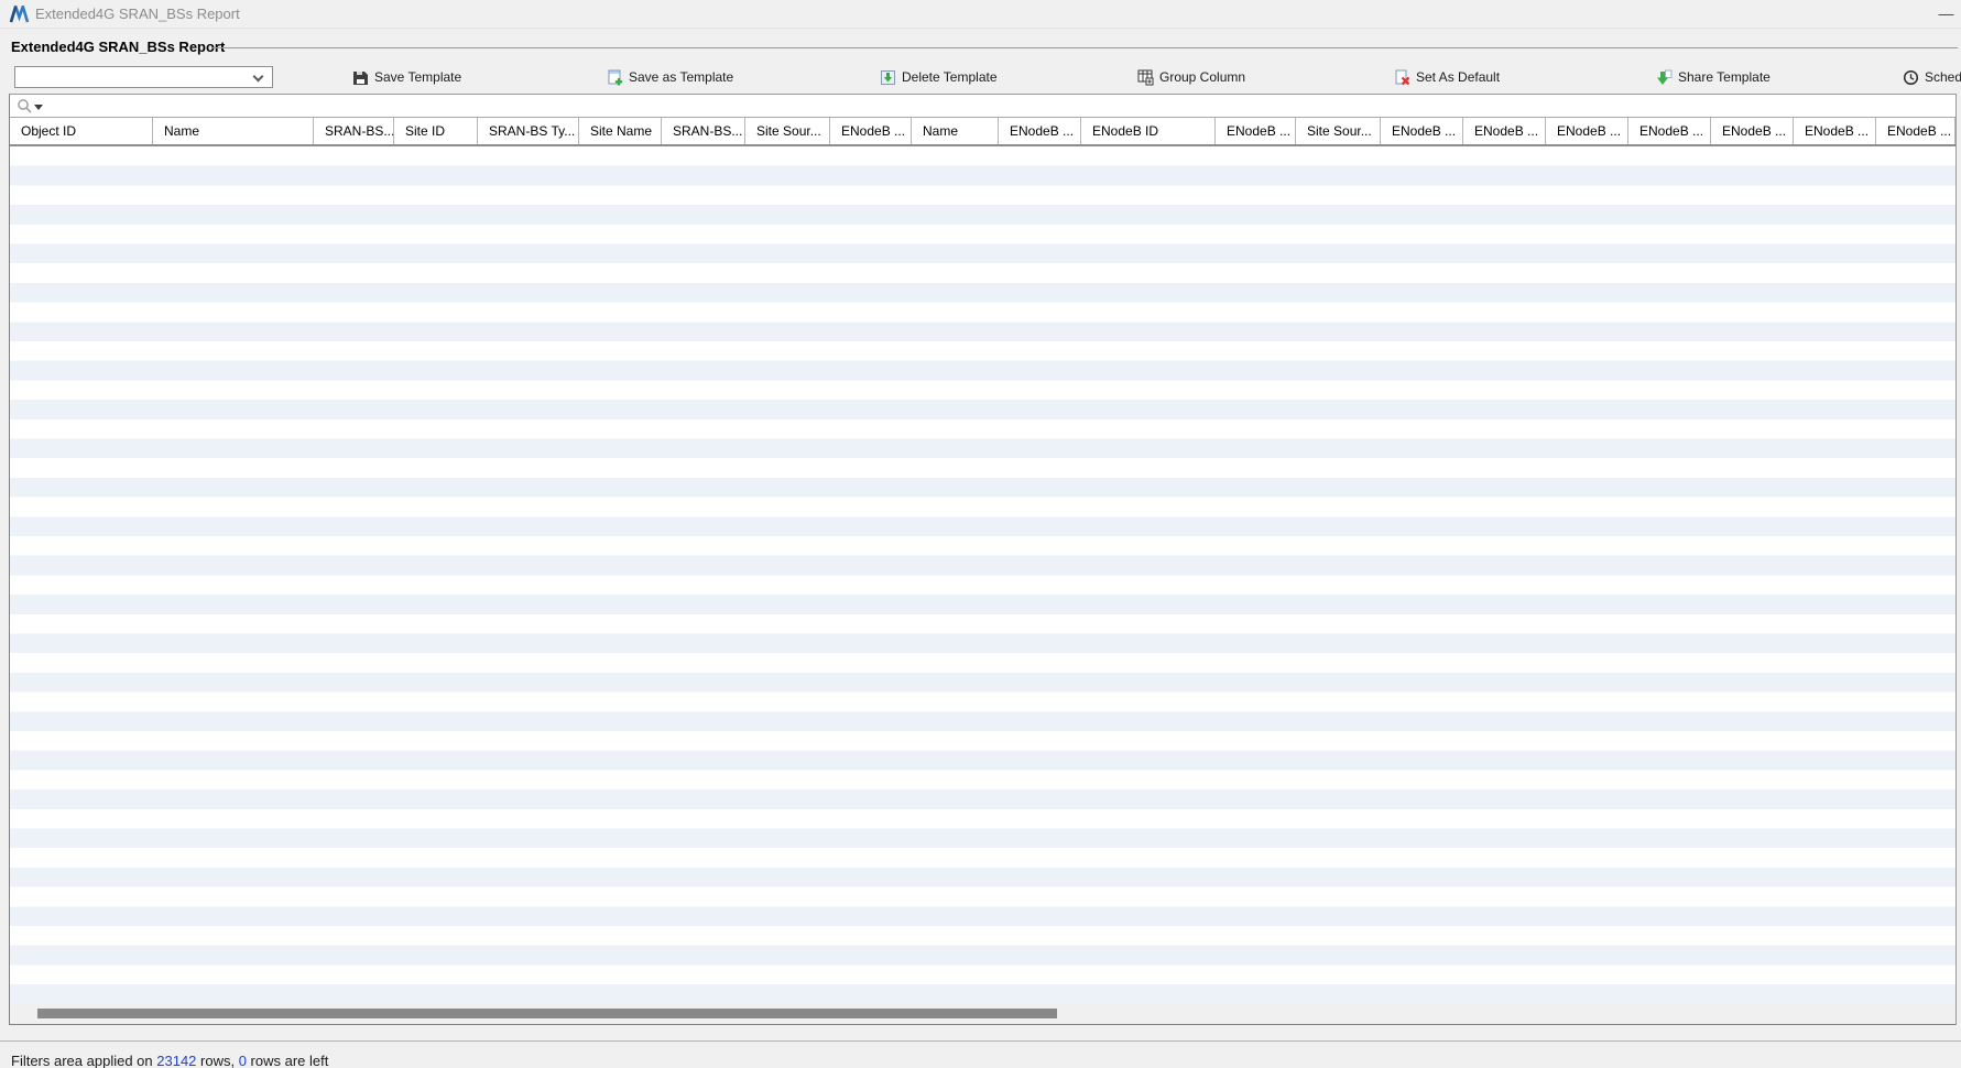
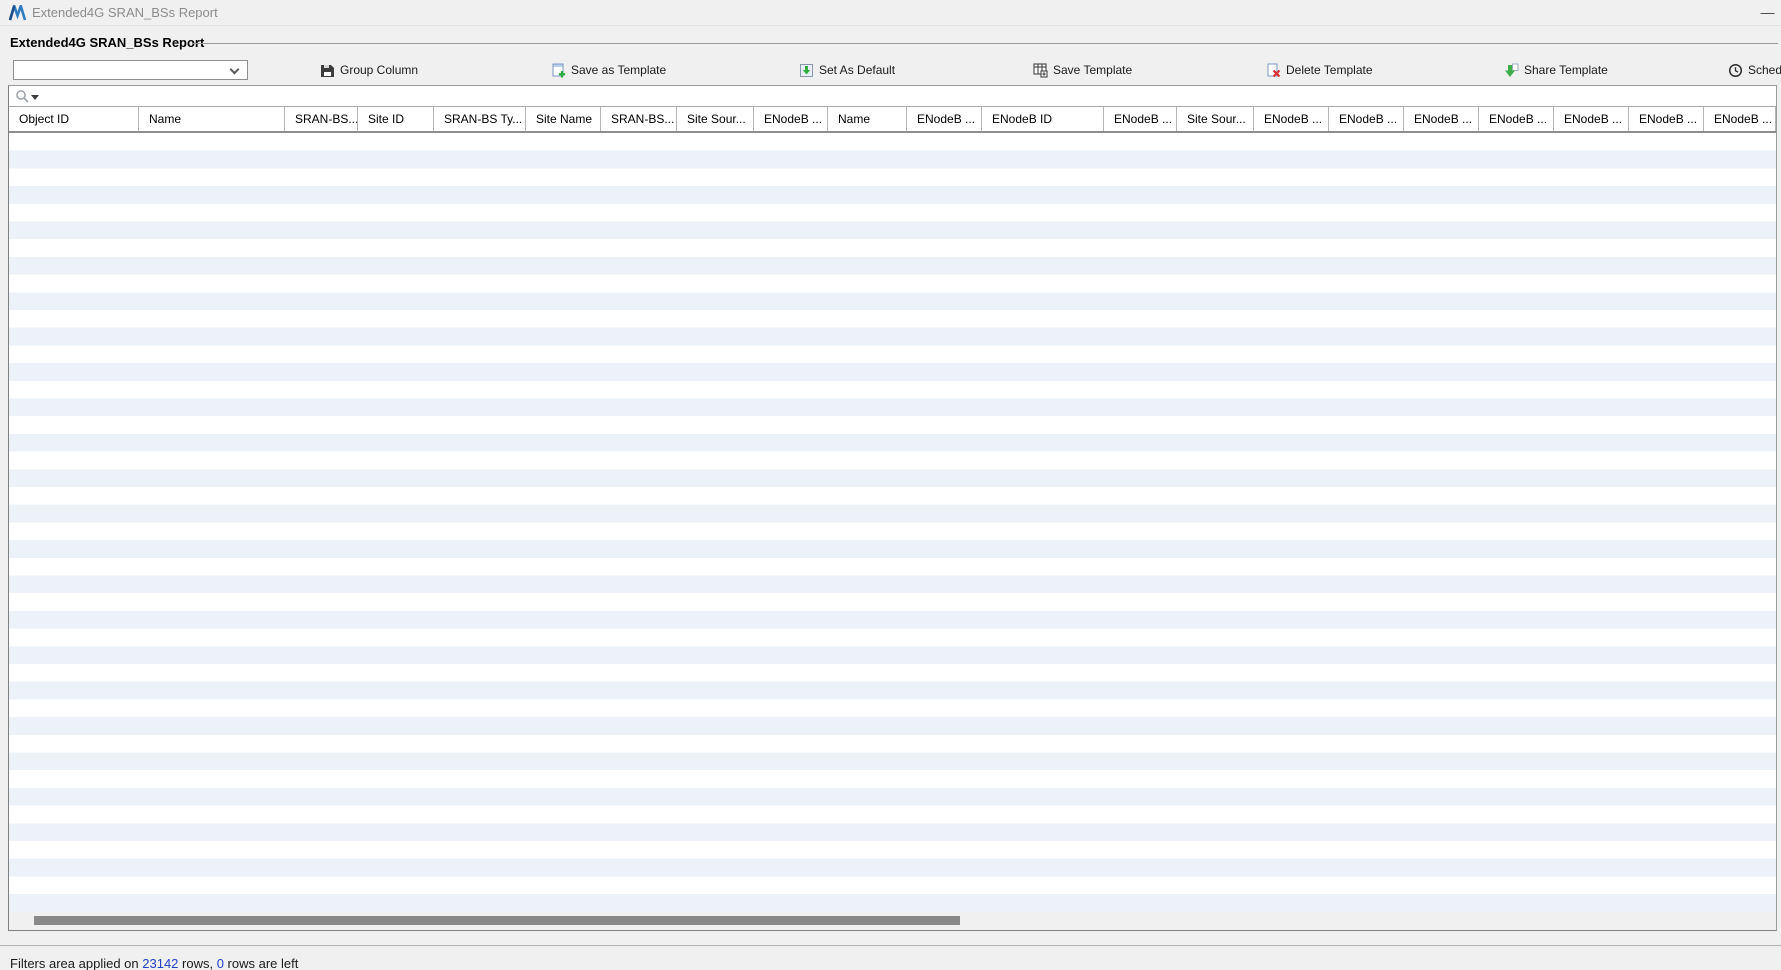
  Extended4G SRAN_BSs Report
  —
  Extended4G SRAN_BSs Repo
- Save Template
+ Group Column
  Save as Template
- Delete Template
+ Set As Default
- Group Column
+ Save Template
- Set As Default
+ Delete Template
  Share Template
  Sched
  Object ID
  Name
  SRAN-BS...
  Site ID
  SRAN-BS Ty...
  Site Name
  SRAN-BS...
  Site Sour...
  ENodeB ...
  Name
  ENodeB ...
  ENodeB ID
  ENodeB ...
  Site Sour...
  ENodeB ...
  ENodeB ...
  ENodeB ...
  ENodeB ...
  ENodeB ...
  ENodeB ...
  ENodeB ...
  Filters area applied on 23142 rows, 0 rows are left
